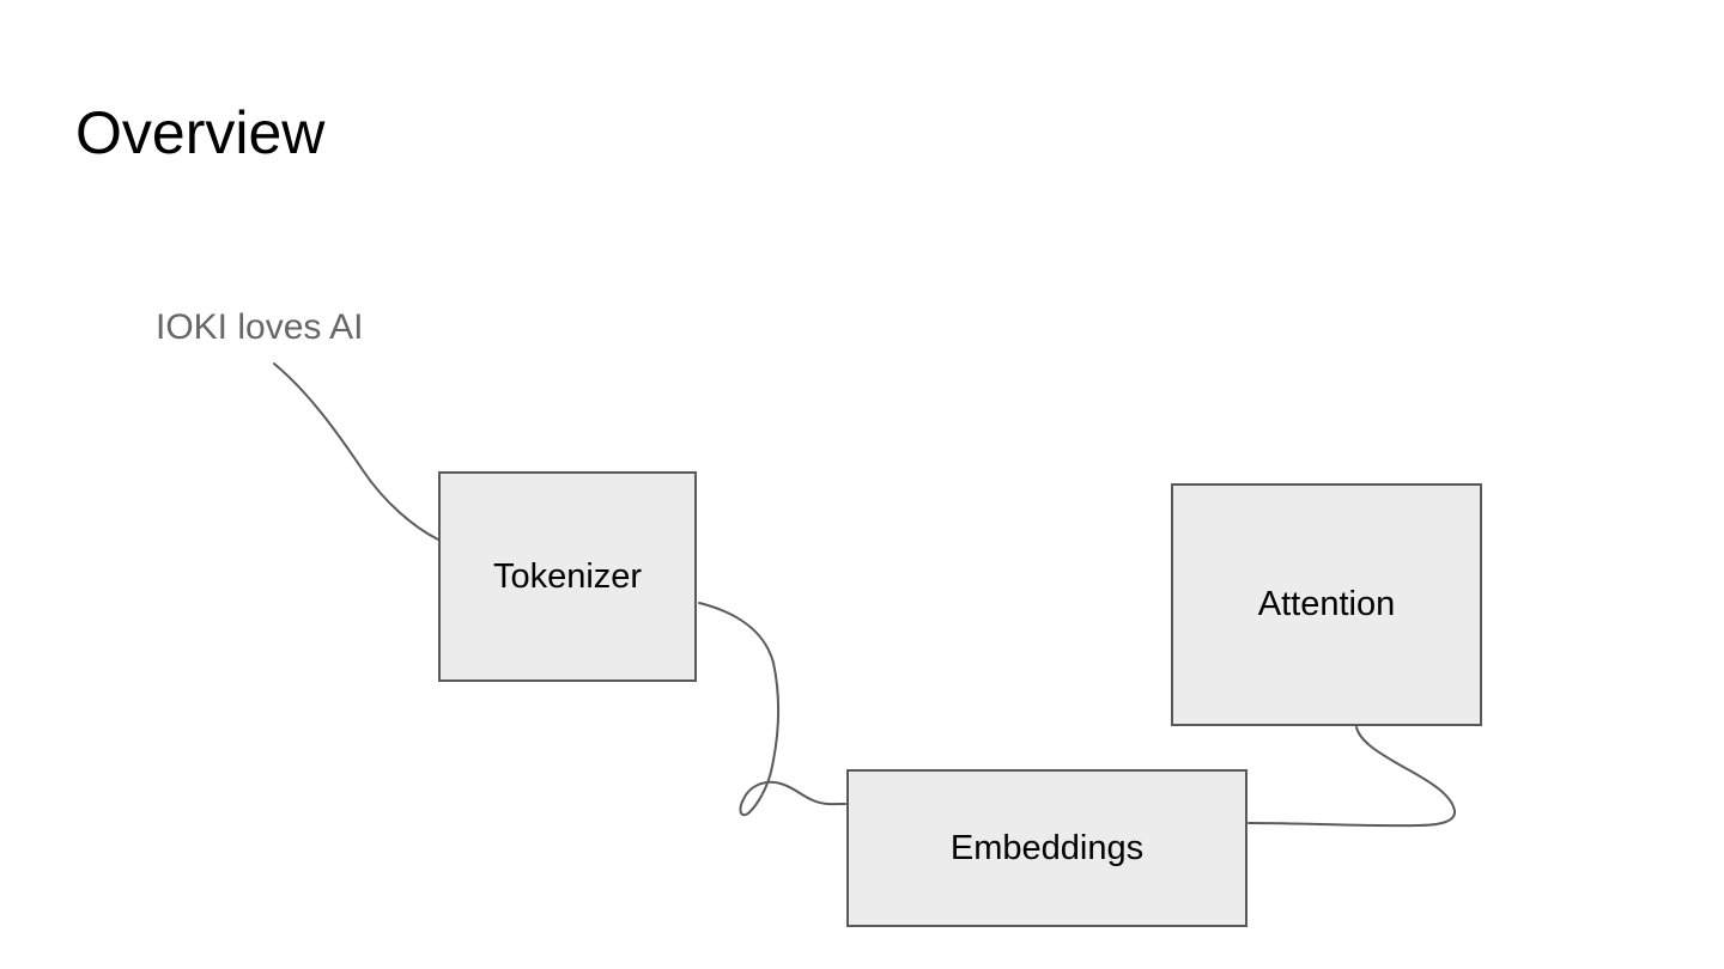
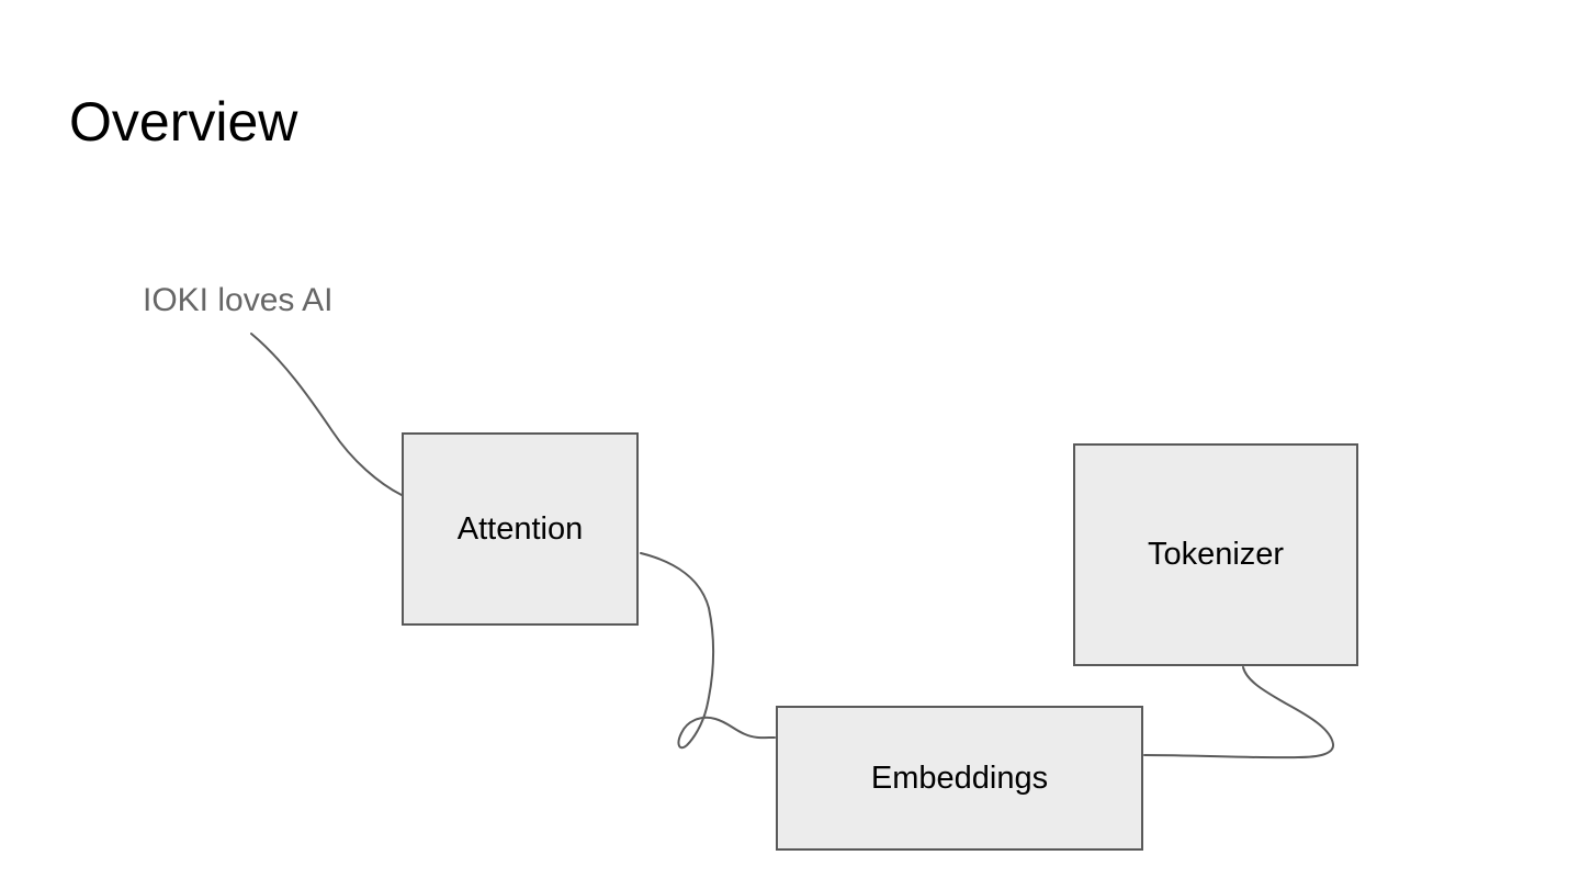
  Overview
  IOKI loves AI
- Tokenizer
+ Attention
  Embeddings
- Attention
+ Tokenizer
